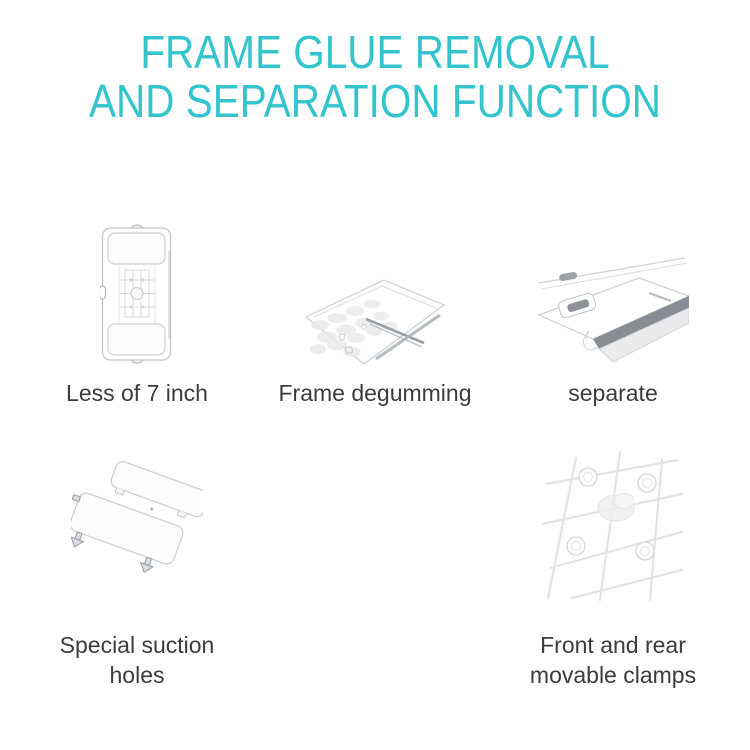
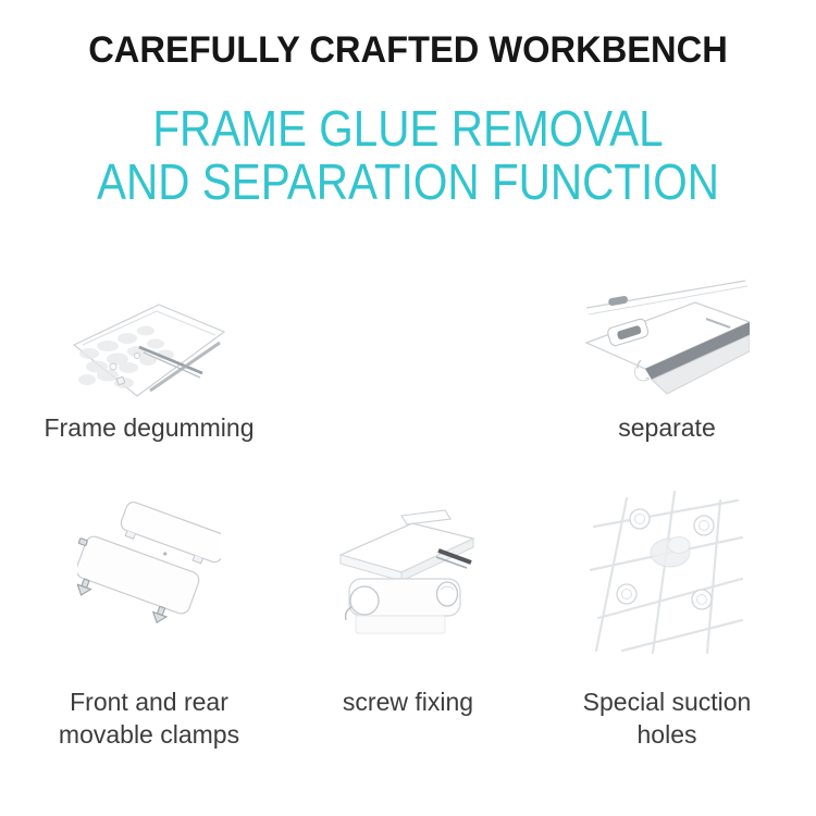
+ CAREFULLY CRAFTED WORKBENCH
  FRAME GLUE REMOVAL
  AND SEPARATION FUNCTION
- Less of 7 inch
  Frame degumming
  separate
- Special suction holes
+ Front and rear movable clamps
+ screw fixing
- Front and rear movable clamps
+ Special suction holes
